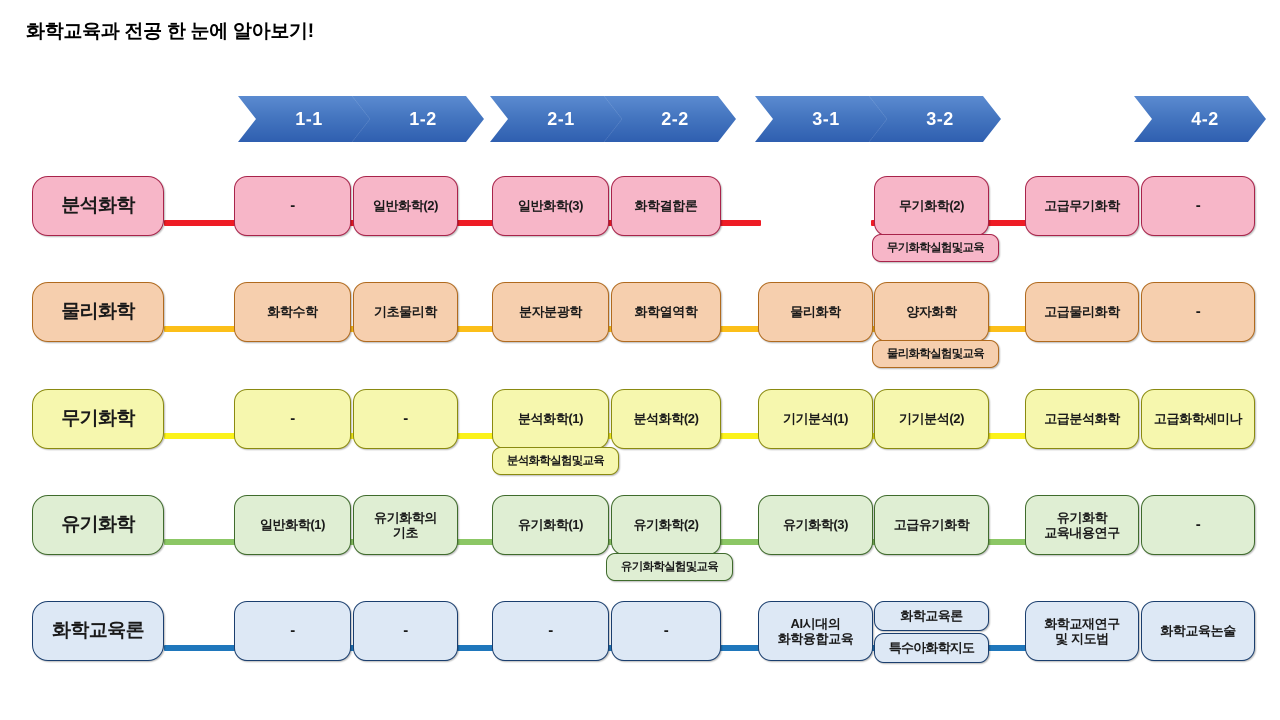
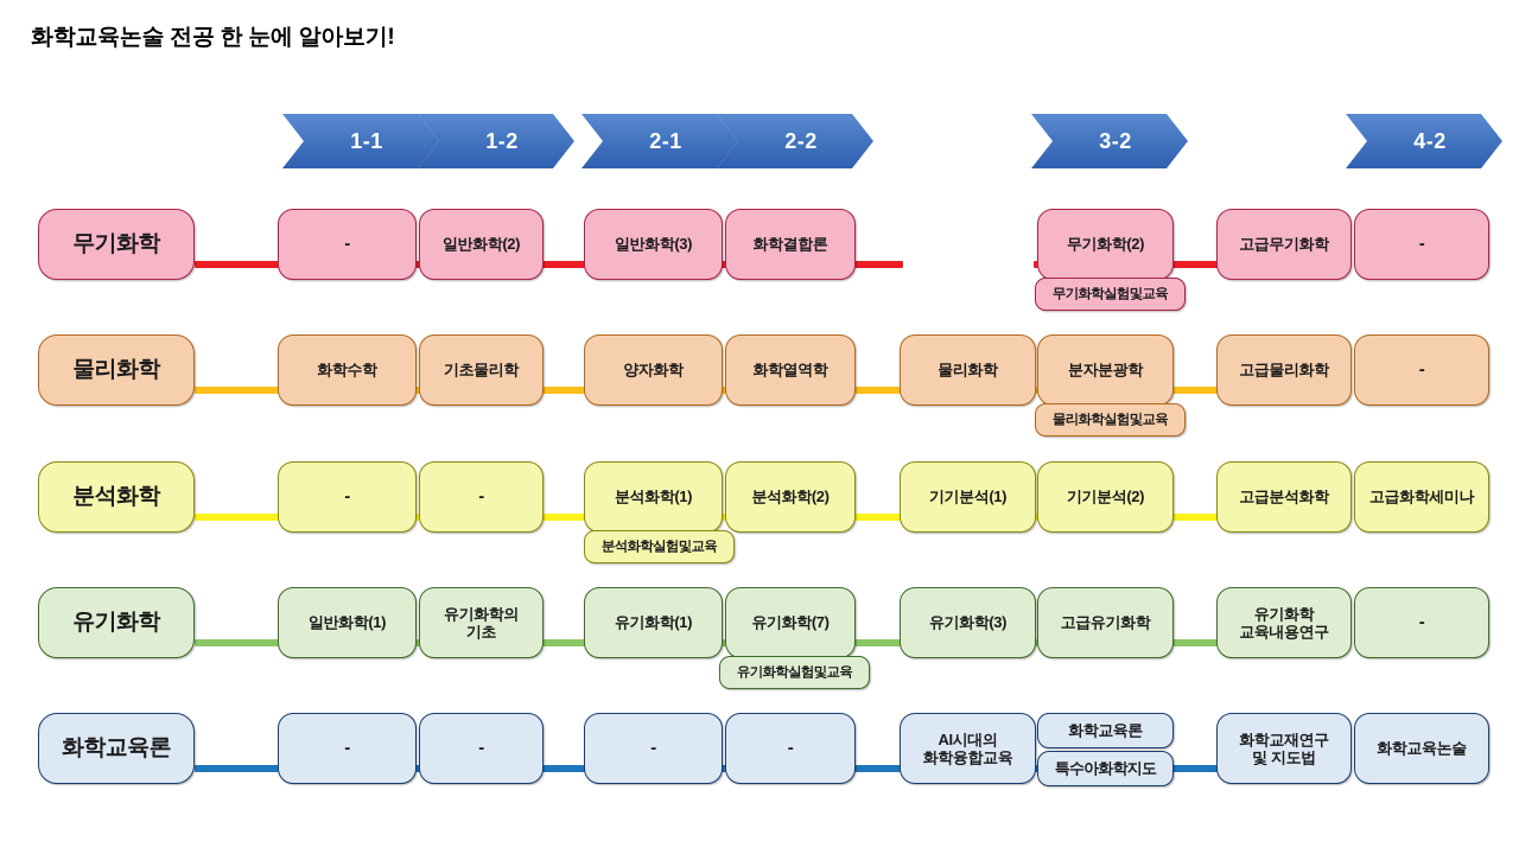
- 화학교육과 전공 한 눈에 알아보기!
+ 화학교육논술 전공 한 눈에 알아보기!
  1-1
  1-2
  2-1
  2-2
- 3-1
  3-2
  4-2
- 분석화학
+ 무기화학
  -
  일반화학(2)
  일반화학(3)
  화학결합론
  무기화학(2)
  무기화학실험및교육
  고급무기화학
  -
  물리화학
  화학수학
  기초물리학
- 분자분광학
+ 양자화학
  화학열역학
  물리화학
- 양자화학
+ 분자분광학
  물리화학실험및교육
  고급물리화학
  -
- 무기화학
+ 분석화학
  -
  -
  분석화학(1)
  분석화학실험및교육
  분석화학(2)
  기기분석(1)
  기기분석(2)
  고급분석화학
  고급화학세미나
  유기화학
  일반화학(1)
  유기화학의
  기초
  유기화학(1)
- 유기화학(2)
+ 유기화학(7)
  유기화학실험및교육
  유기화학(3)
  고급유기화학
  유기화학
  교육내용연구
  -
  화학교육론
  -
  -
  -
  -
  AI시대의
  화학융합교육
  화학교육론
  특수아화학지도
  화학교재연구
  및 지도법
  화학교육논술
